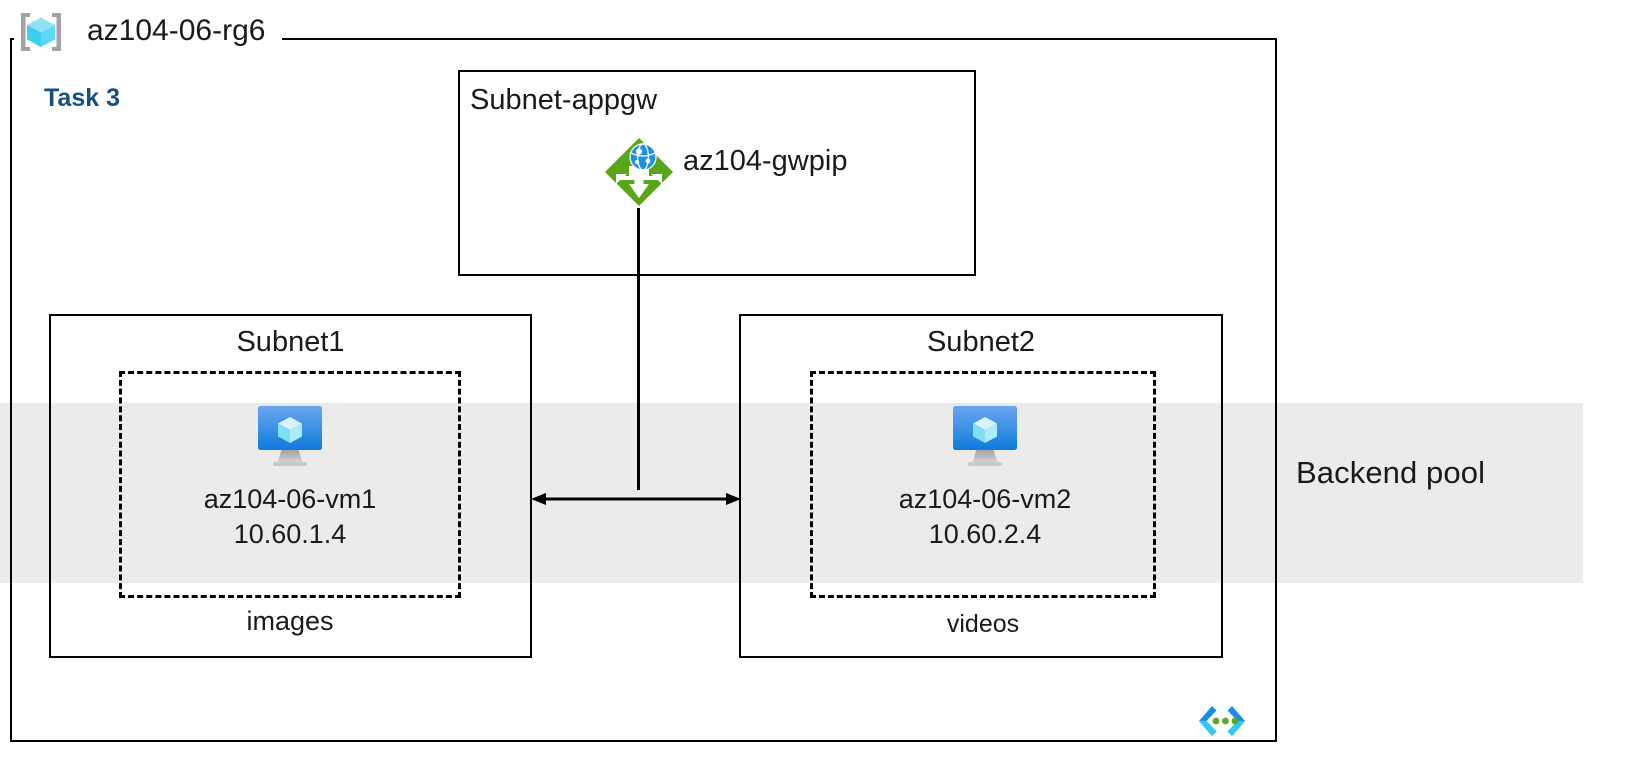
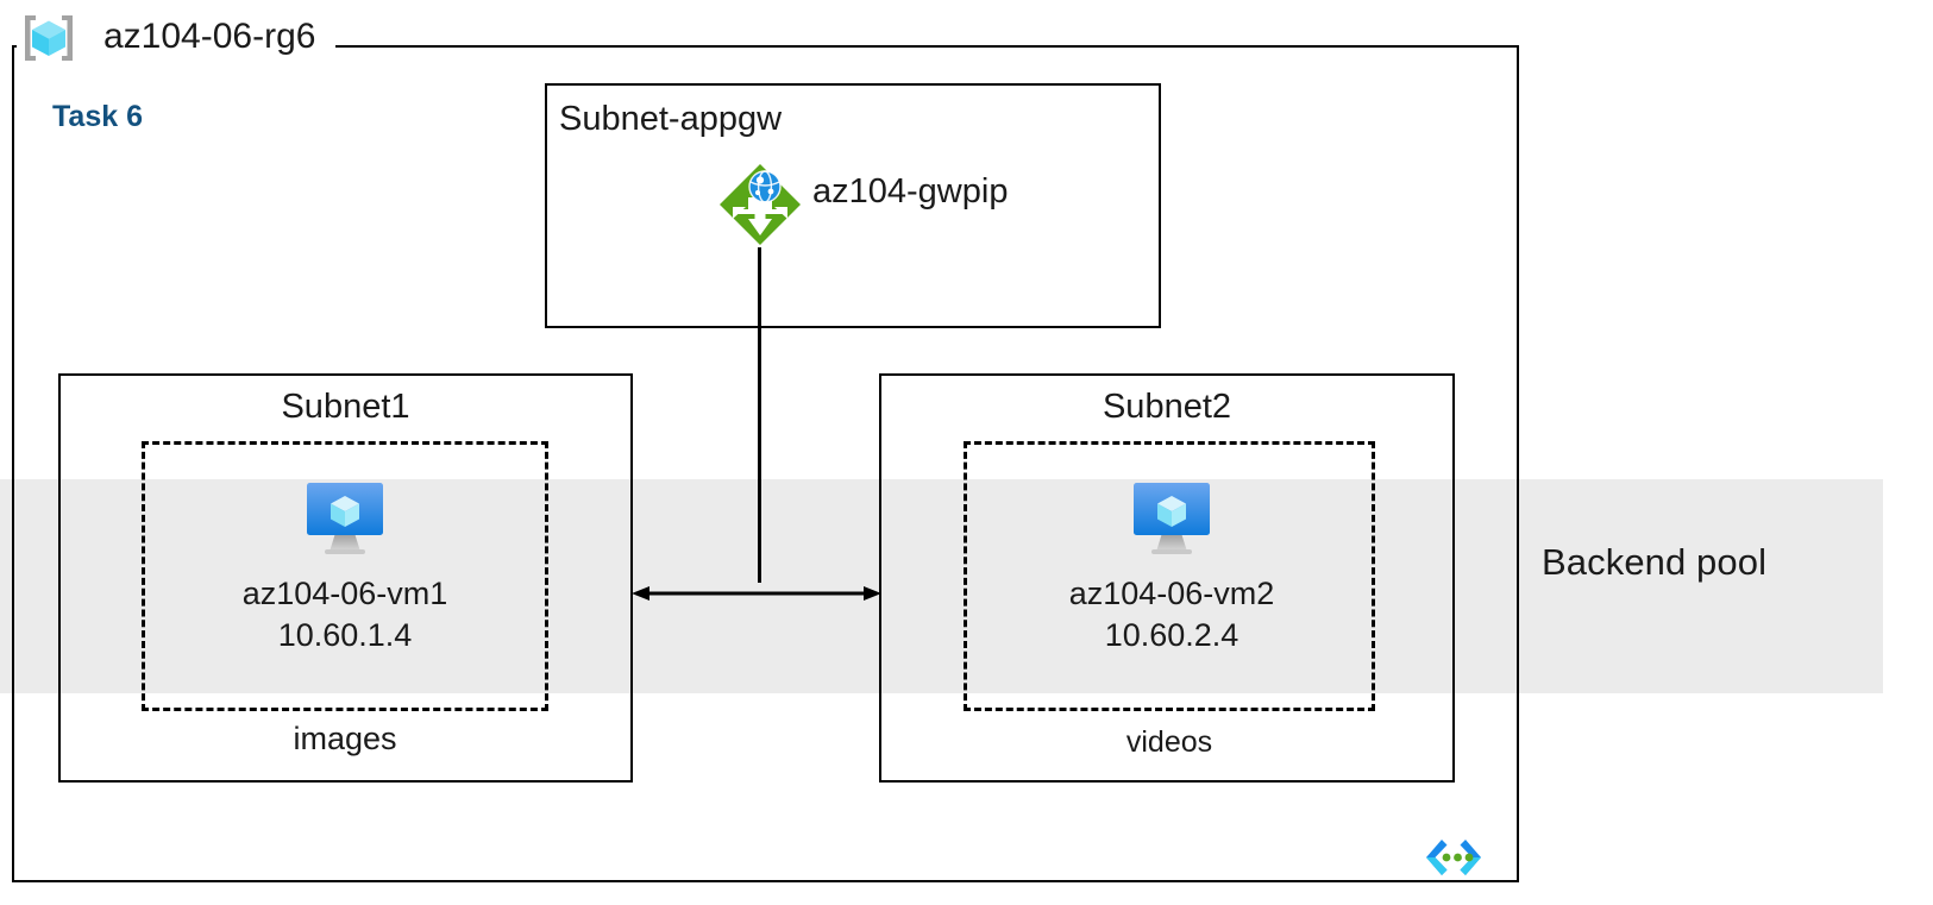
  Backend pool
  az104-06-rg6
- Task 3
+ Task 6
  Subnet-appgw
  az104-gwpip
  Subnet1
  az104-06-vm1
  10.60.1.4
  images
  Subnet2
  az104-06-vm2
  10.60.2.4
  videos
